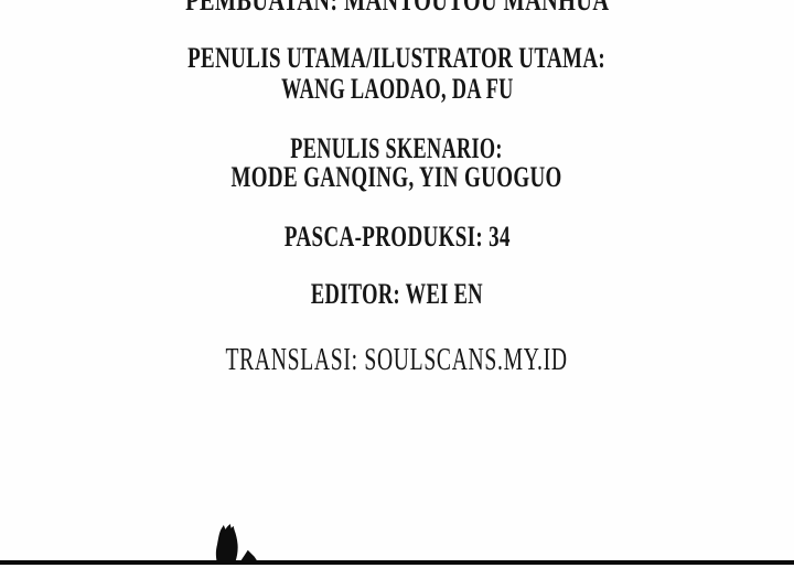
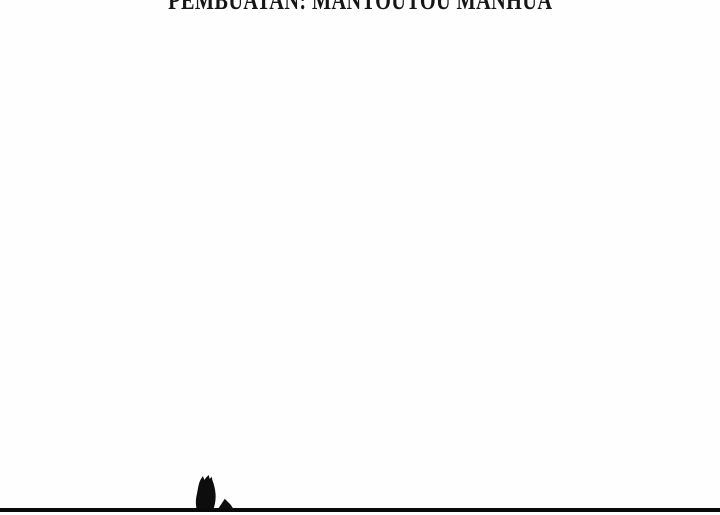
  PEMBUATAN: MANTOUTOU MANHUA
- PENULIS UTAMA/ILUSTRATOR UTAMA:
- WANG LAODAO, DA FU
- PENULIS SKENARIO:
- MODE GANQING, YIN GUOGUO
- PASCA-PRODUKSI: 34
- EDITOR: WEI EN
- TRANSLASI: SOULSCANS.MY.ID
